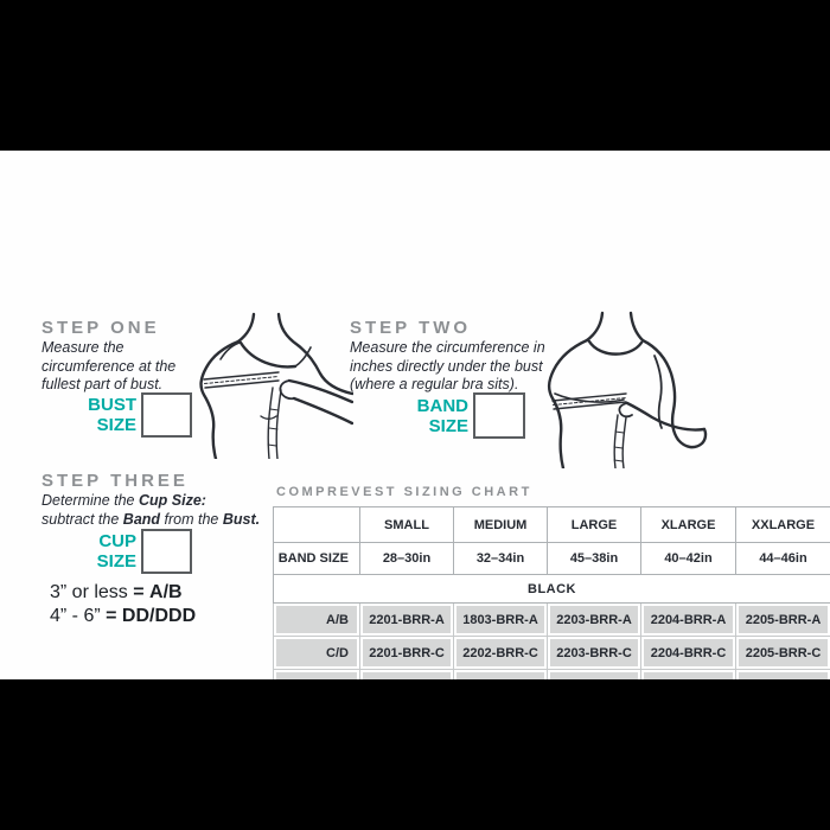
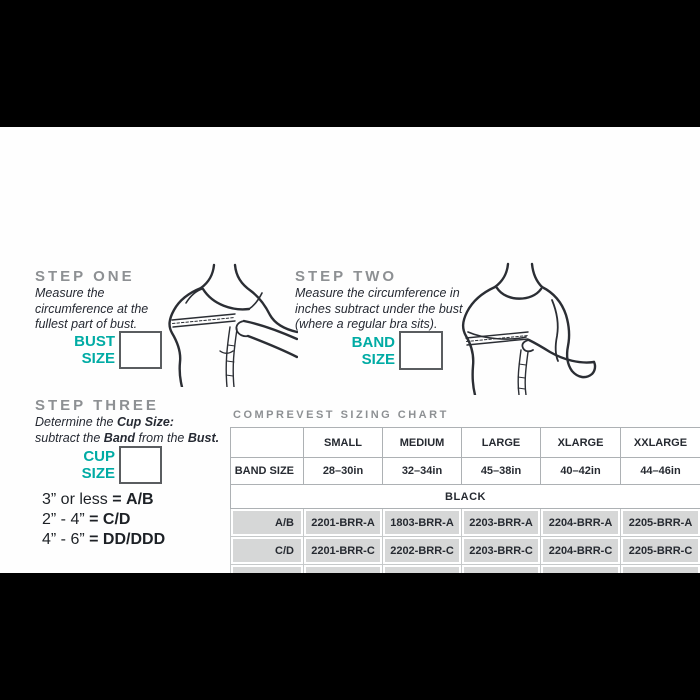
  STEP ONE
  Measure the
  circumference at the
  fullest part of bust.
  BUST
  SIZE
  STEP TWO
  Measure the circumference in
- inches directly under the bust
+ inches subtract under the bust
  (where a regular bra sits).
  BAND
  SIZE
  STEP THREE
  Determine the Cup Size:
  subtract the Band from the Bust.
  CUP
  SIZE
  3” or less = A/B
+ 2” - 4” = C/D
  4” - 6” = DD/DDD
  COMPREVEST SIZING CHART
  	SMALL	MEDIUM	LARGE	XLARGE	XXLARGE
  BAND SIZE	28–30in	32–34in	45–38in	40–42in	44–46in
  BLACK
  A/B	2201-BRR-A	1803-BRR-A	2203-BRR-A	2204-BRR-A	2205-BRR-A
  C/D	2201-BRR-C	2202-BRR-C	2203-BRR-C	2204-BRR-C	2205-BRR-C
